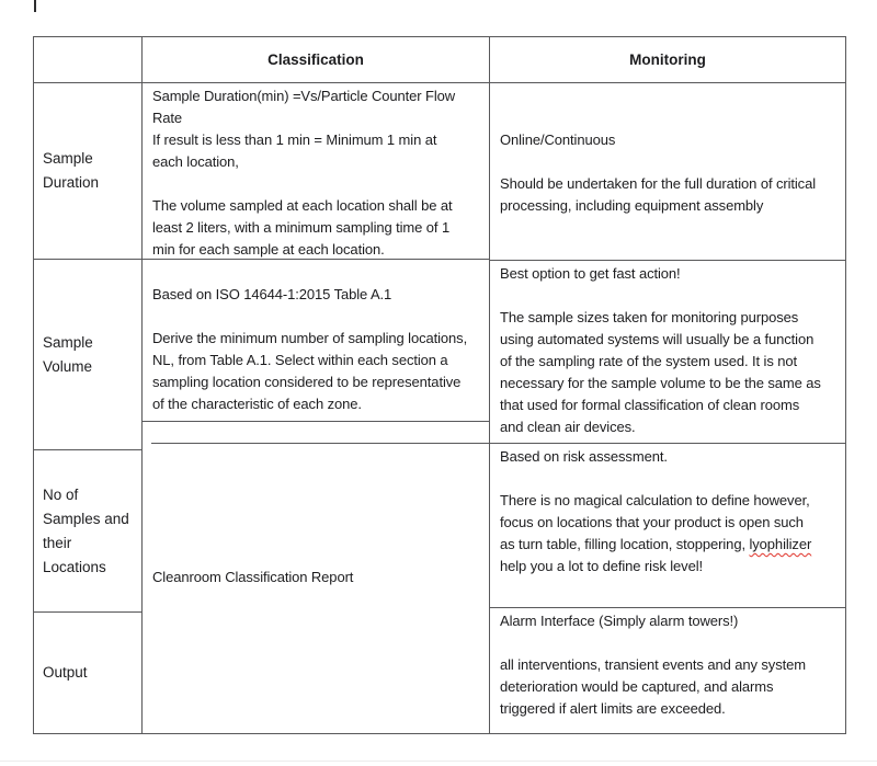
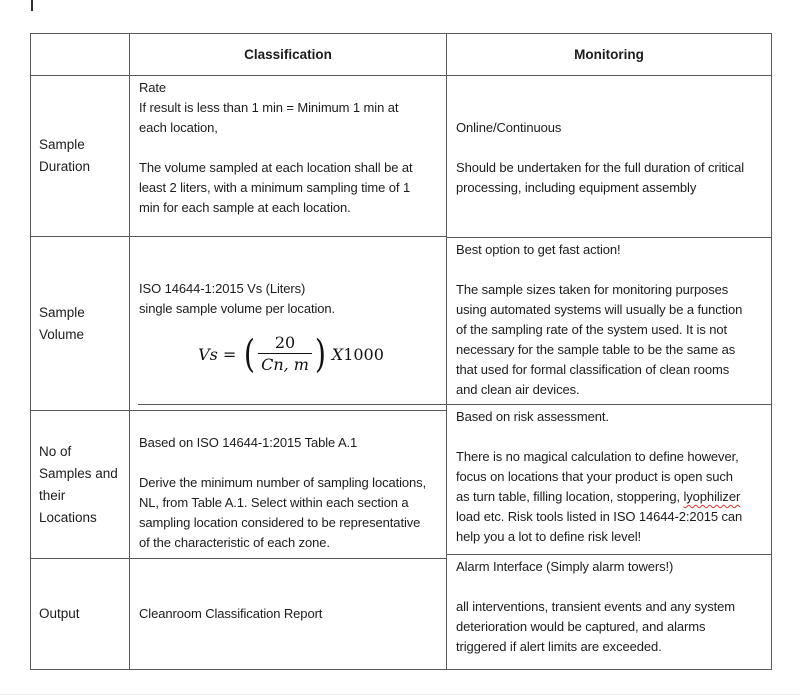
  Sample
  Duration
  Sample
  Volume
  No of
  Samples and
  their
  Locations
  Output
  Classification
- Sample Duration(min) =Vs/Particle Counter Flow
  Rate
  If result is less than 1 min = Minimum 1 min at
  each location,
  The volume sampled at each location shall be at
  least 2 liters, with a minimum sampling time of 1
  min for each sample at each location.
+ ISO 14644-1:2015 Vs (Liters)
+ single sample volume per location.
+ Vs
+ =
+ (
+ 20
+ Cn, m
+ )
+ X
+ 1000
  Based on ISO 14644-1:2015 Table A.1
  Derive the minimum number of sampling locations,
  NL, from Table A.1. Select within each section a
  sampling location considered to be representative
  of the characteristic of each zone.
  Cleanroom Classification Report
  Monitoring
  Online/Continuous
  Should be undertaken for the full duration of critical
  processing, including equipment assembly
  Best option to get fast action!
  The sample sizes taken for monitoring purposes
  using automated systems will usually be a function
  of the sampling rate of the system used. It is not
- necessary for the sample volume to be the same as
+ necessary for the sample table to be the same as
  that used for formal classification of clean rooms
  and clean air devices.
  Based on risk assessment.
  There is no magical calculation to define however,
  focus on locations that your product is open such
  as turn table, filling location, stoppering, lyophilizer
+ load etc. Risk tools listed in ISO 14644-2:2015 can
  help you a lot to define risk level!
  Alarm Interface (Simply alarm towers!)
  all interventions, transient events and any system
  deterioration would be captured, and alarms
  triggered if alert limits are exceeded.
